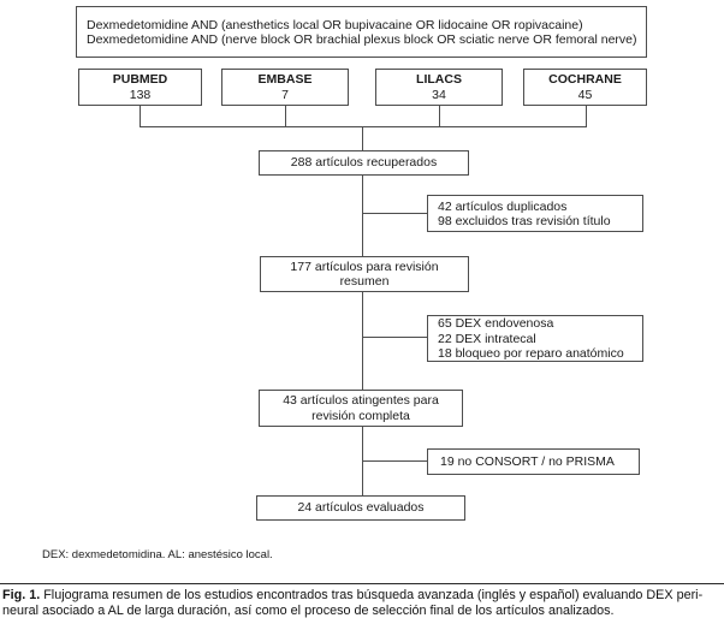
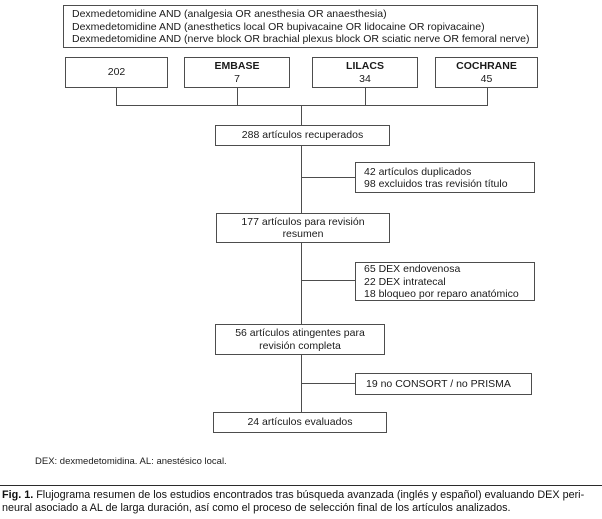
+ Dexmedetomidine AND (analgesia OR anesthesia OR anaesthesia)
  Dexmedetomidine AND (anesthetics local OR bupivacaine OR lidocaine OR ropivacaine)
  Dexmedetomidine AND (nerve block OR brachial plexus block OR sciatic nerve OR femoral nerve)
- PUBMED
- 138
+ 202
  EMBASE
  7
  LILACS
  34
  COCHRANE
  45
  288 artículos recuperados
  42 artículos duplicados
  98 excluidos tras revisión título
  177 artículos para revisión
  resumen
  65 DEX endovenosa
  22 DEX intratecal
  18 bloqueo por reparo anatómico
- 43 artículos atingentes para
+ 56 artículos atingentes para
  revisión completa
  19 no CONSORT / no PRISMA
  24 artículos evaluados
  DEX: dexmedetomidina. AL: anestésico local.
  Fig. 1. Flujograma resumen de los estudios encontrados tras búsqueda avanzada (inglés y español) evaluando DEX peri-
  neural asociado a AL de larga duración, así como el proceso de selección final de los artículos analizados.
